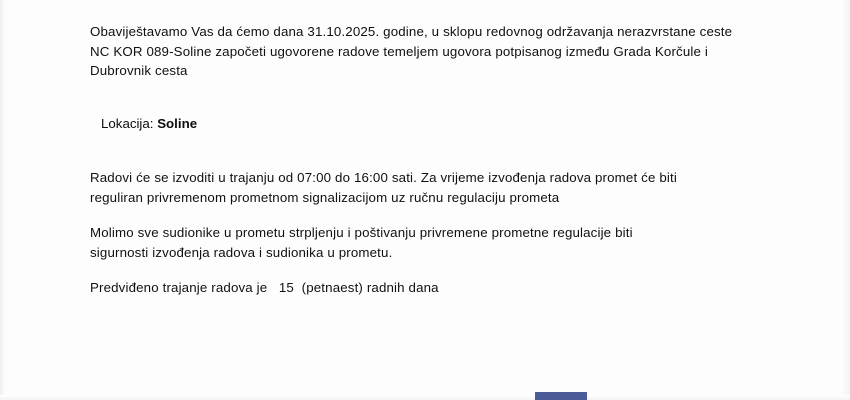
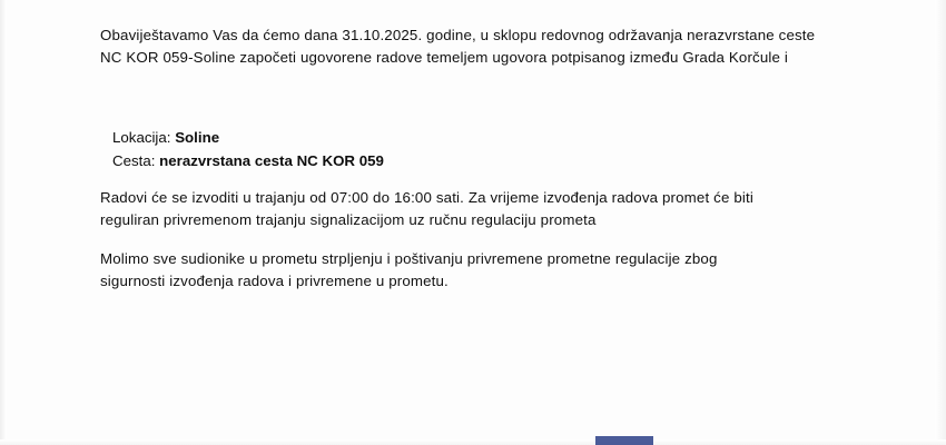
  Obaviještavamo Vas da ćemo dana 31.10.2025. godine, u sklopu redovnog održavanja nerazvrstane ceste
- NC KOR 089-Soline započeti ugovorene radove temeljem ugovora potpisanog između Grada Korčule i
+ NC KOR 059-Soline započeti ugovorene radove temeljem ugovora potpisanog između Grada Korčule i
- Dubrovnik cesta
  Lokacija: Soline
+ Cesta: nerazvrstana cesta NC KOR 059
  Radovi će se izvoditi u trajanju od 07:00 do 16:00 sati. Za vrijeme izvođenja radova promet će biti
- reguliran privremenom prometnom signalizacijom uz ručnu regulaciju prometa
+ reguliran privremenom trajanju signalizacijom uz ručnu regulaciju prometa
- Molimo sve sudionike u prometu strpljenju i poštivanju privremene prometne regulacije biti
+ Molimo sve sudionike u prometu strpljenju i poštivanju privremene prometne regulacije zbog
- sigurnosti izvođenja radova i sudionika u prometu.
+ sigurnosti izvođenja radova i privremene u prometu.
- Predviđeno trajanje radova je 15 (petnaest) radnih dana
